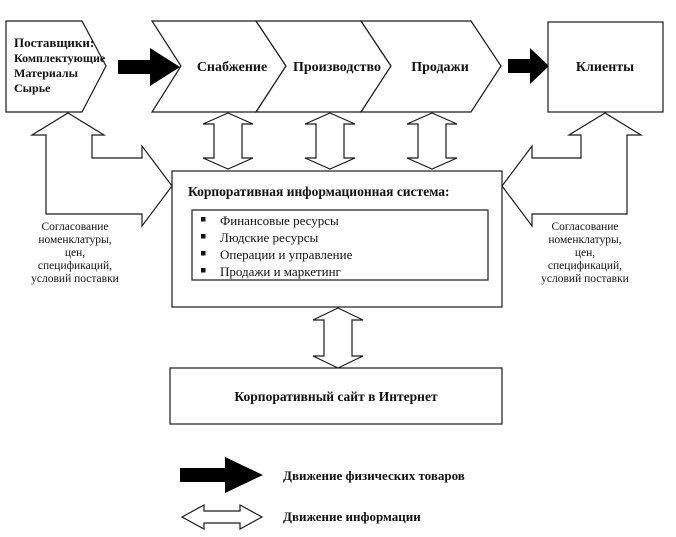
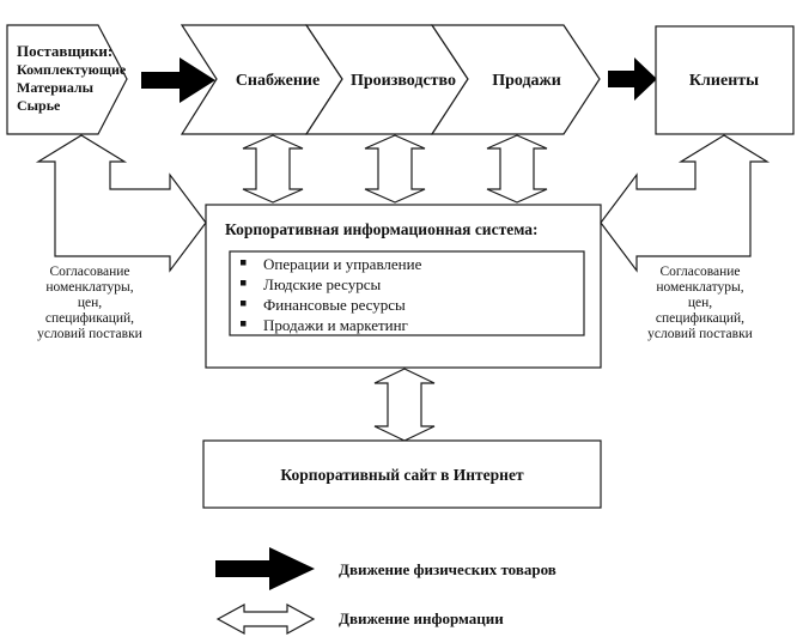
  Поставщики:
  Комплектующие
  Материалы
  Сырье
  Снабжение
  Производство
  Продажи
  Клиенты
  Корпоративная информационная система:
- Финансовые ресурсы
+ Операции и управление
  Людские ресурсы
- Операции и управление
+ Финансовые ресурсы
  Продажи и маркетинг
  Согласование
  номенклатуры,
  цен,
  спецификаций,
  условий поставки
  Согласование
  номенклатуры,
  цен,
  спецификаций,
  условий поставки
  Корпоративный сайт в Интернет
  Движение физических товаров
  Движение информации
